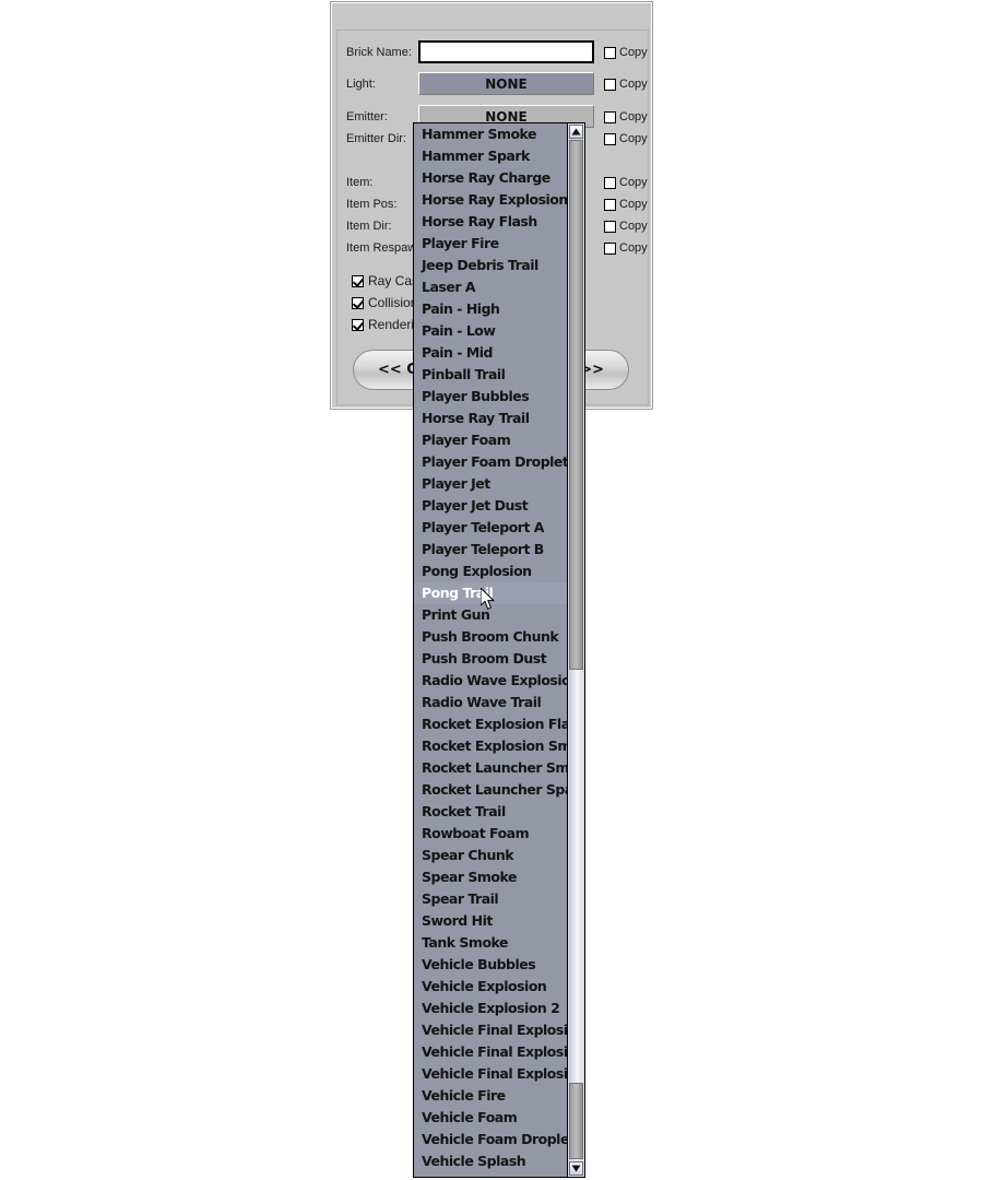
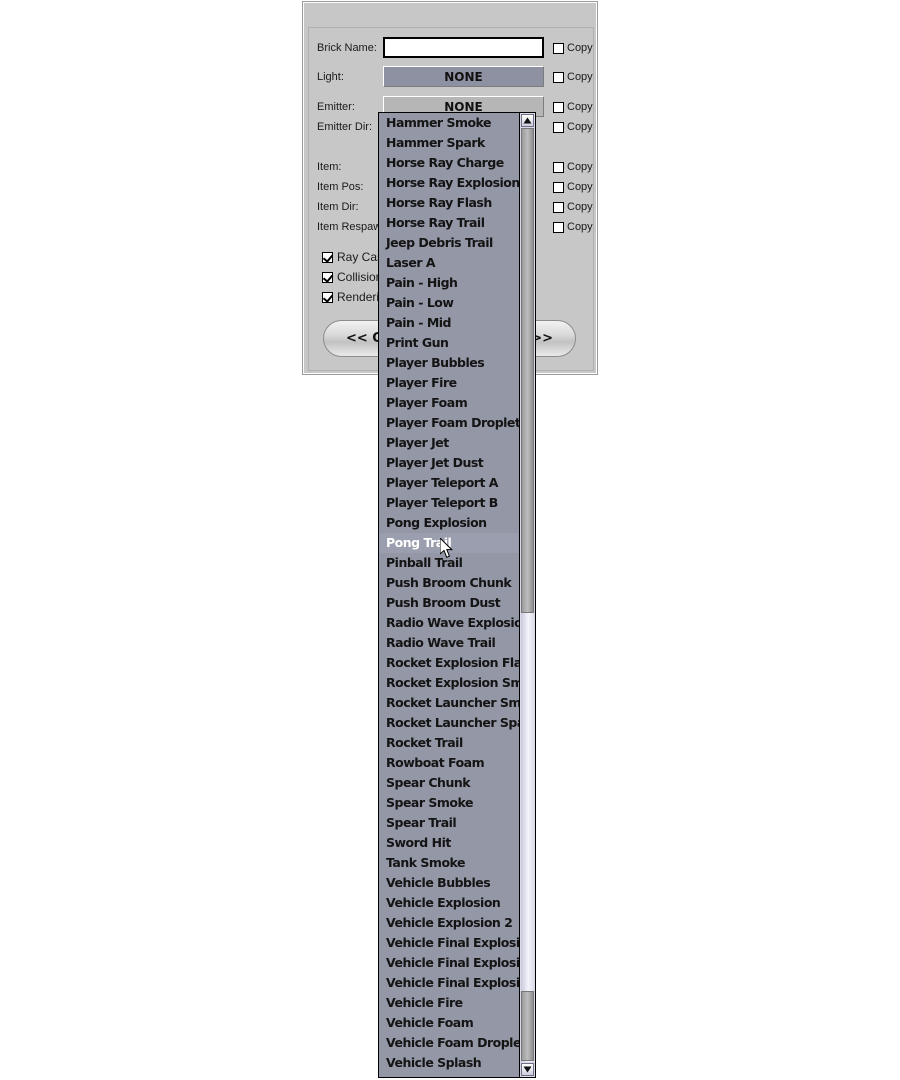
  Brick Name:
  Light:
  Emitter:
  Emitter Dir:
  Item:
  Item Pos:
  Item Dir:
  NONE
  NONE
  Copy
  Copy
  Copy
  Copy
  Copy
  Copy
  Copy
  Copy
  Collisio
  >>
  Hammer Smoke
  Hammer Spark
  Horse Ray Charge
  Horse Ray Explosion
  Horse Ray Flash
- Player Fire
+ Horse Ray Trail
  Jeep Debris Trail
  Laser A
  Pain - High
  Pain - Low
  Pain - Mid
- Pinball Trail
+ Print Gun
  Player Bubbles
- Horse Ray Trail
+ Player Fire
  Player Foam
  Player Foam Droplet
  Player Jet
  Player Jet Dust
  Player Teleport A
  Player Teleport B
  Pong Explosion
  Pong Tril
- Print Gun
+ Pinball Trail
  Push Broom Chunk
  Push Broom Dust
  Radio Wave Explosi
  Radio Wave Trail
  Rocket Explosion Fla
  Rocket Explosion Sm
  Rocket Launcher Sm
  Rocket Launcher Sp
  Rocket Trail
  Rowboat Foam
  Spear Chunk
  Spear Smoke
  Spear Trail
  Sword Hit
  Tank Smoke
  Vehicle Bubbles
  Vehicle Explosion
  Vehicle Explosion 2
  Vehicle Final Explosi
  Vehicle Final Explosi
  Vehicle Final Explosi
  Vehicle Fire
  Vehicle Foam
  Vehicle Foam Drople
  Vehicle Splash
